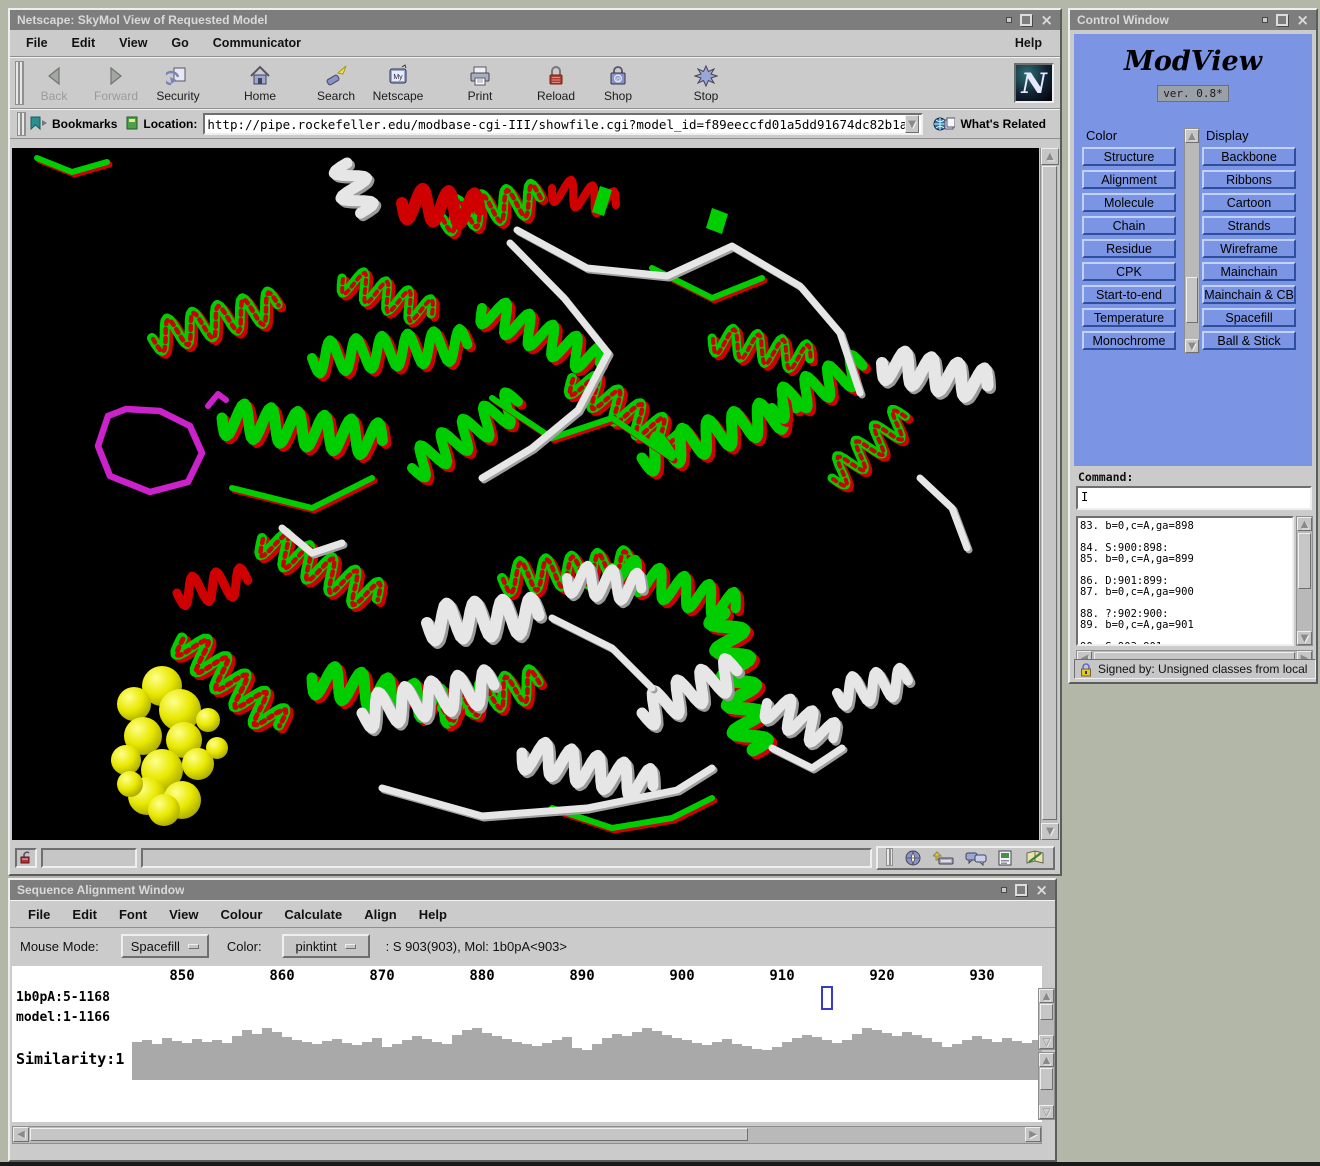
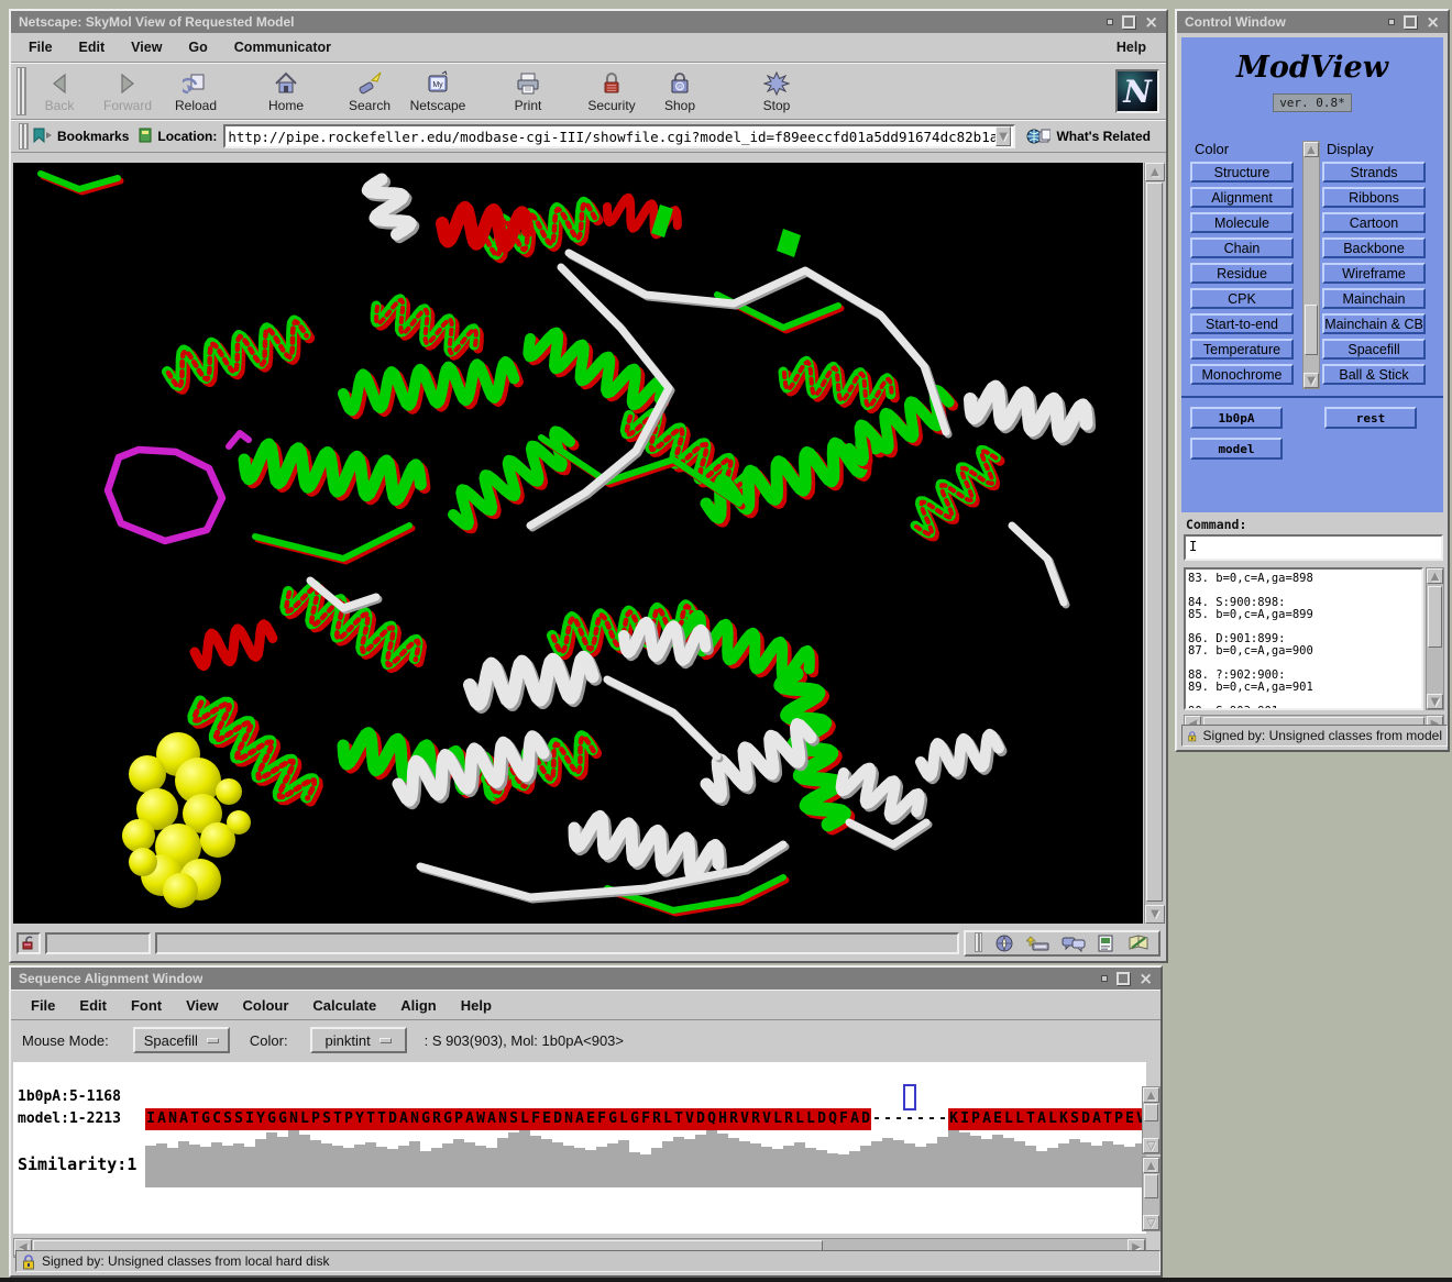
  Netscape: SkyMol View of Requested Model
  ×
  File
  Edit
  View
  Go
  Communicator
  Help
  Back
  Forward
- Security
+ Reload
  Home
  Search
  Netscape
  Print
- Reload
+ Security
  Shop
  Stop
  N
  Bookmarks
  Location:
  http://pipe.rockefeller.edu/modbase-cgi-III/showfile.cgi?model_id=f89eeccfd01a5dd91674dc82b1a
  ▼
  What's Related
  ▲
  ▼
  Control Window
  ×
  ModView
  ver. 0.8*
  Color
  Structure
  Alignment
  Molecule
  Chain
  Residue
  CPK
  Start-to-end
  Temperature
  Monochrome
  Display
- Backbone
+ Strands
  Ribbons
  Cartoon
- Strands
+ Backbone
  Wireframe
  Mainchain
  Mainchain & CB
  Spacefill
  Ball & Stick
  ▲
  ▼
+ 1b0pA rest
+ model
  Command:
  I
  83. b=0,c=A,ga=898
  84. S:900:898:
  85. b=0,c=A,ga=899
  86. D:901:899:
  87. b=0,c=A,ga=900
  88. ?:902:900:
  89. b=0,c=A,ga=901
  ▲
  ▼
  ◀
  ▶
- Signed by: Unsigned classes from local
+ Signed by: Unsigned classes from model
  Sequence Alignment Window
  ×
  File
  Edit
  Font
  View
  Colour
  Calculate
  Align
  Help
  Mouse Mode:
  Spacefill
  Color:
  pinktint
  : S 903(903), Mol: 1b0pA<903>
- 850
- 860
- 870
- 880
- 890
- 900
- 910
- 920
- 930
  1b0pA:5-1168
- model:1-1166
+ model:1-2213
+ I A N A T G C S S I Y G G N L P S T P Y T T D A N G R G P A W A N S L F E D N A E F G L G F R L T V D Q H R V R V L R L L D Q F A D - - - - - - - K I P A E L L T A L K S D A T P E V
  Similarity:1
  ▲
  ▽
  ▲
  ▽
  ◀
  ▶
+ Signed by: Unsigned classes from local hard disk
